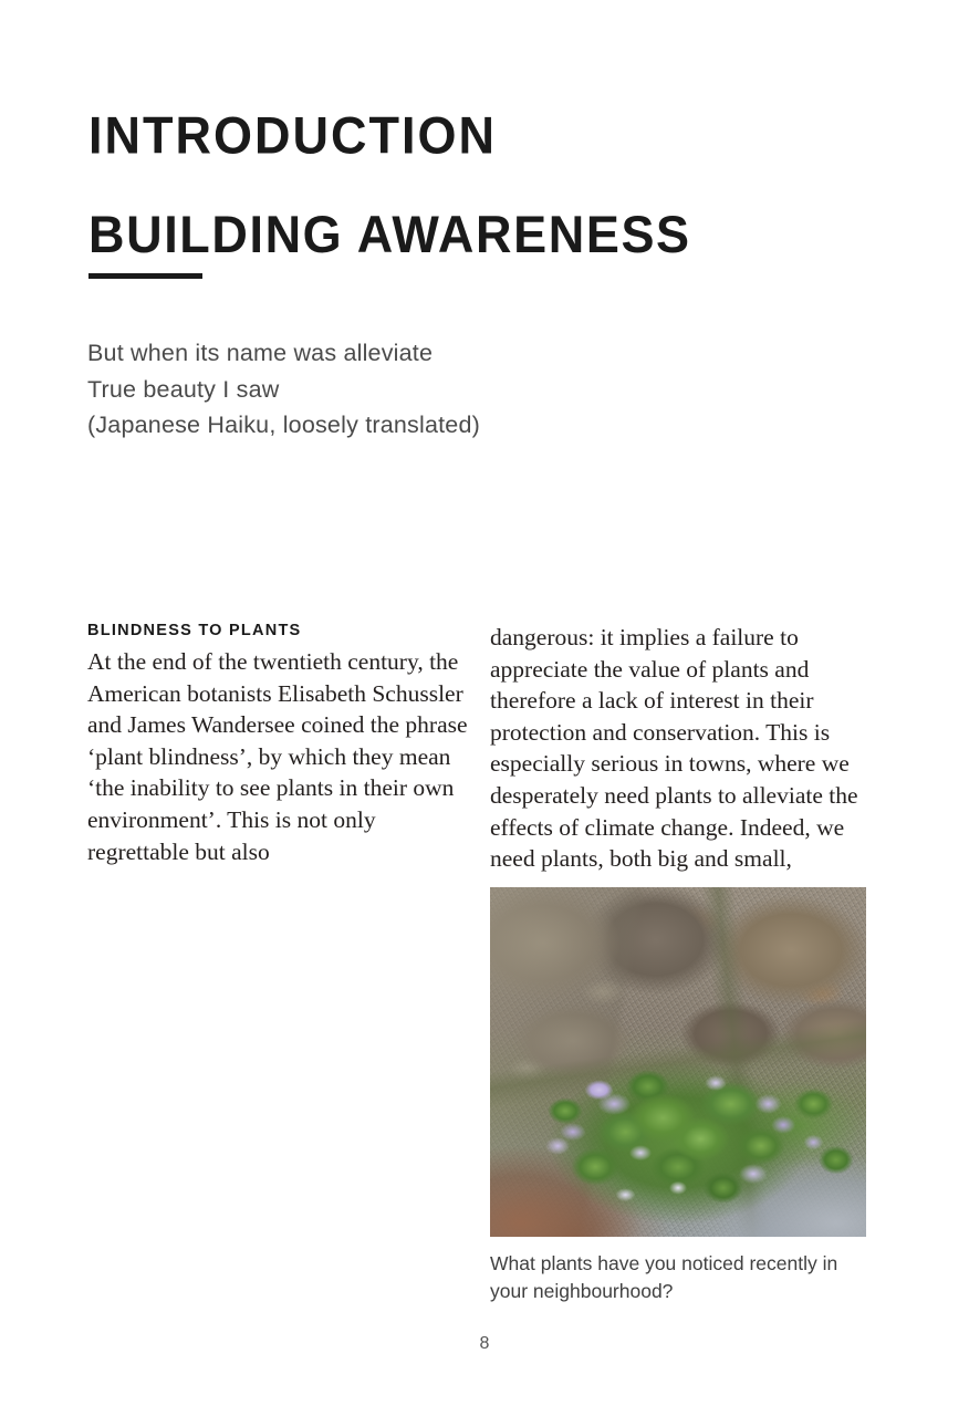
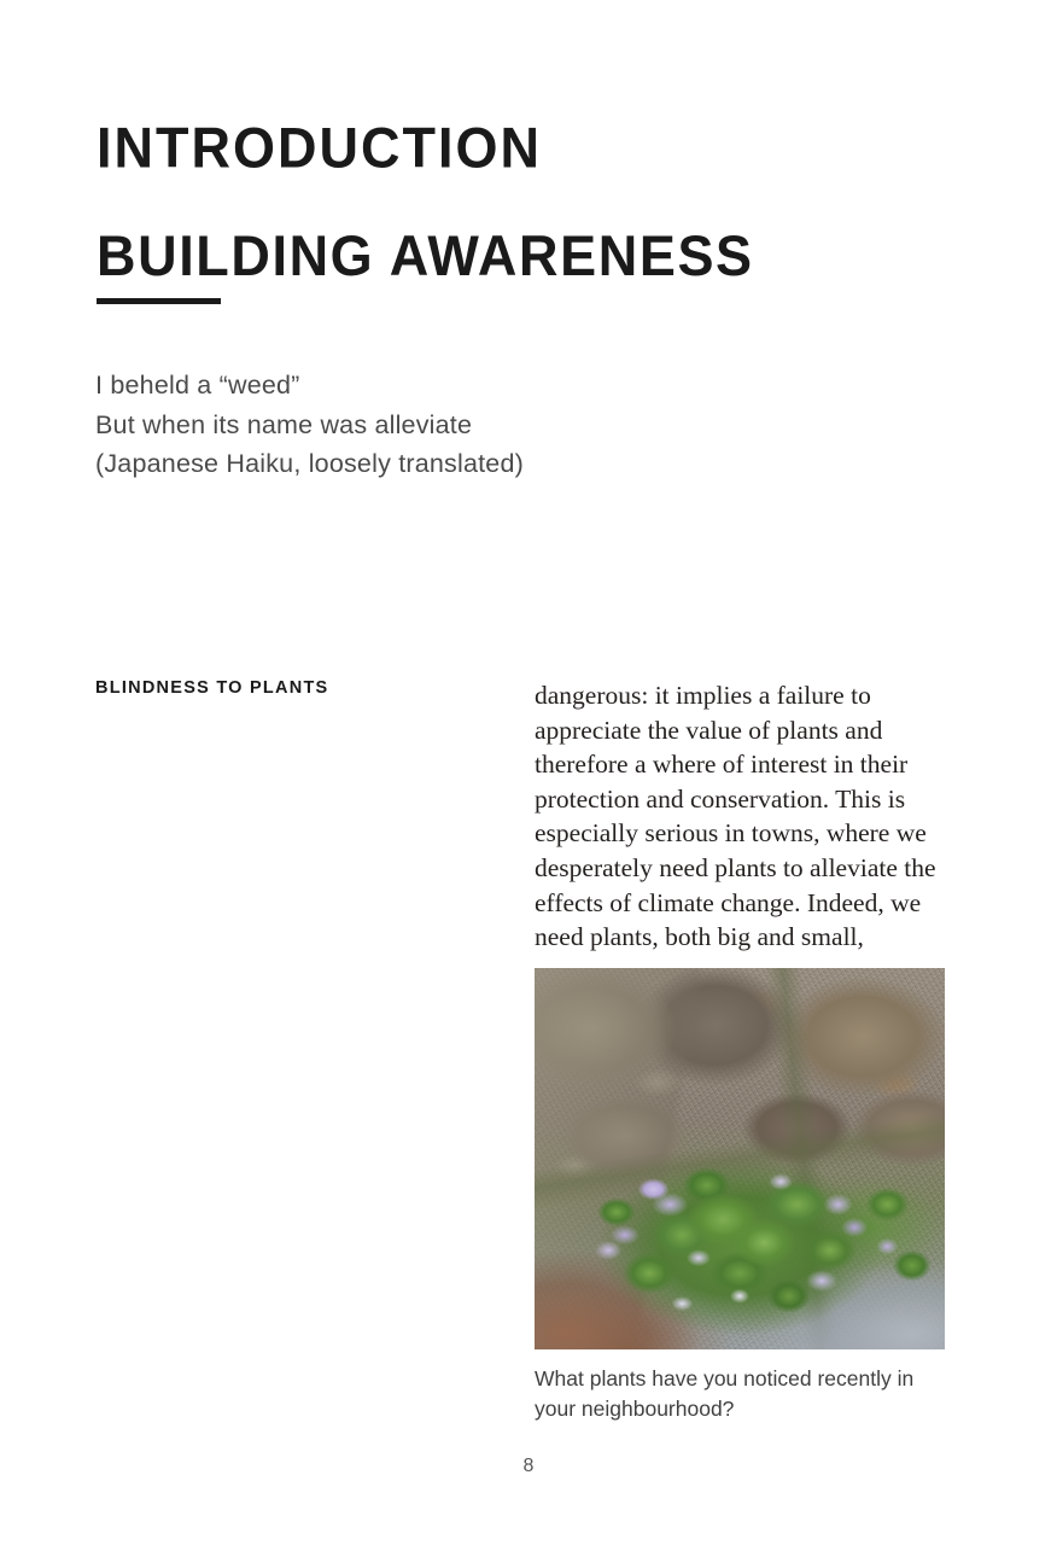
  INTRODUCTION
  BUILDING AWARENESS
+ I beheld a “weed”
  But when its name was alleviate
- True beauty I saw
  (Japanese Haiku, loosely translated)
  BLINDNESS TO PLANTS
- At the end of the twentieth century, the American botanists Elisabeth Schussler and James Wandersee coined the phrase ‘plant blindness’, by which they mean ‘the inability to see plants in their own environment’. This is not only regrettable but also
- dangerous: it implies a failure to appreciate the value of plants and therefore a lack of interest in their protection and conservation. This is especially serious in towns, where we desperately need plants to alleviate the effects of climate change. Indeed, we need plants, both big and small,
+ dangerous: it implies a failure to appreciate the value of plants and therefore a where of interest in their protection and conservation. This is especially serious in towns, where we desperately need plants to alleviate the effects of climate change. Indeed, we need plants, both big and small,
  What plants have you noticed recently in your neighbourhood?
  8
